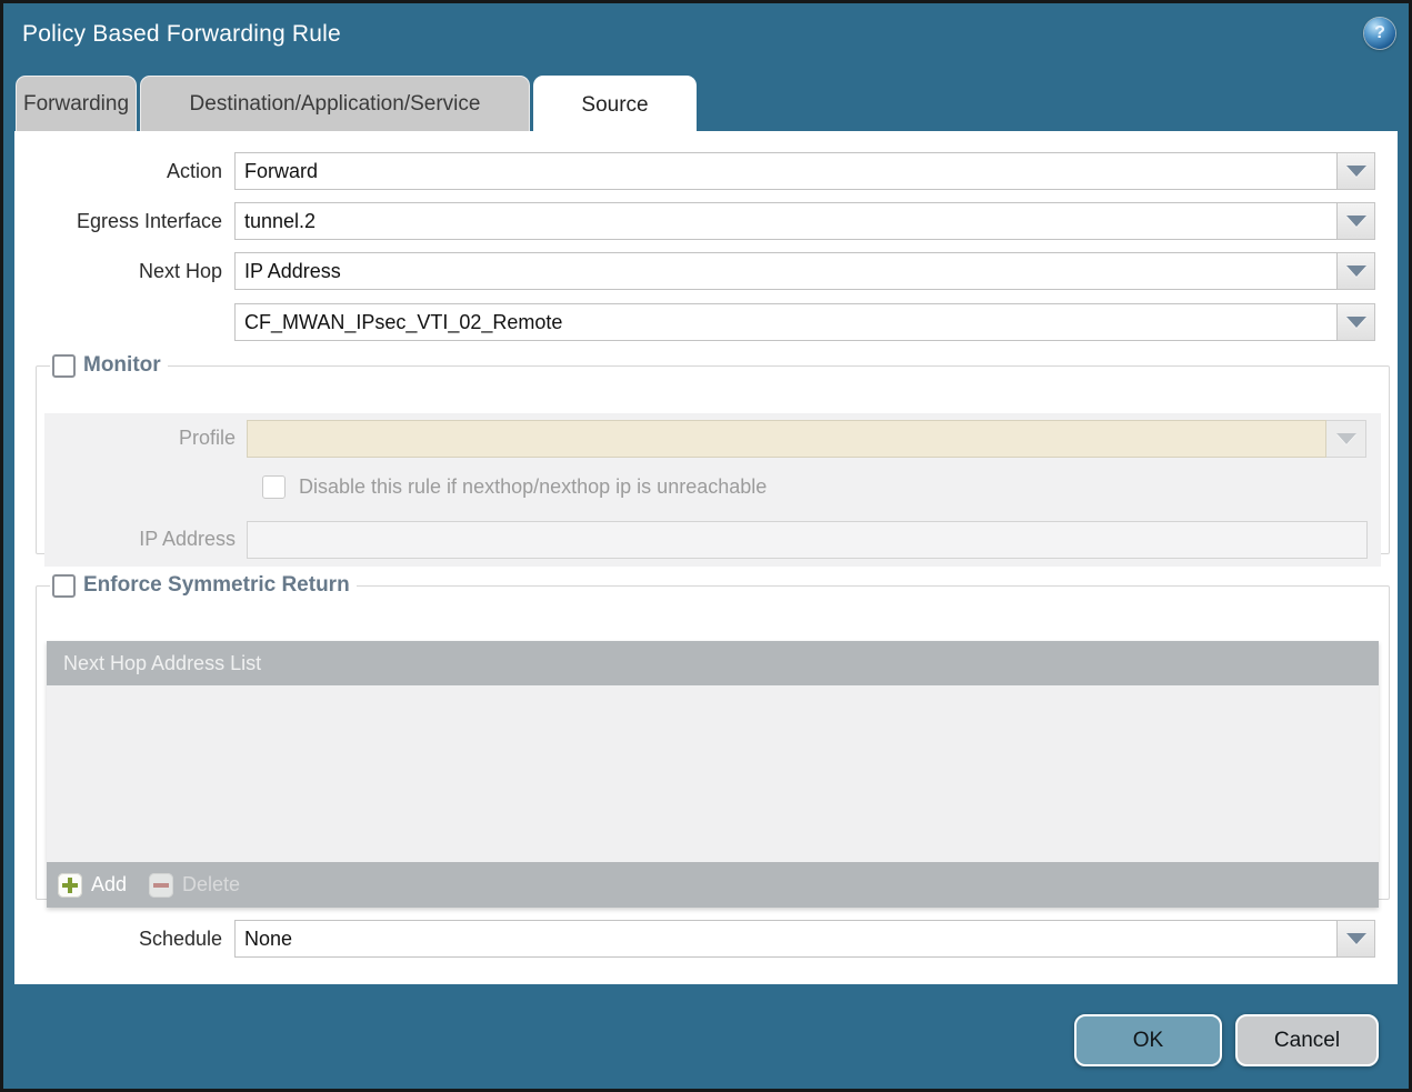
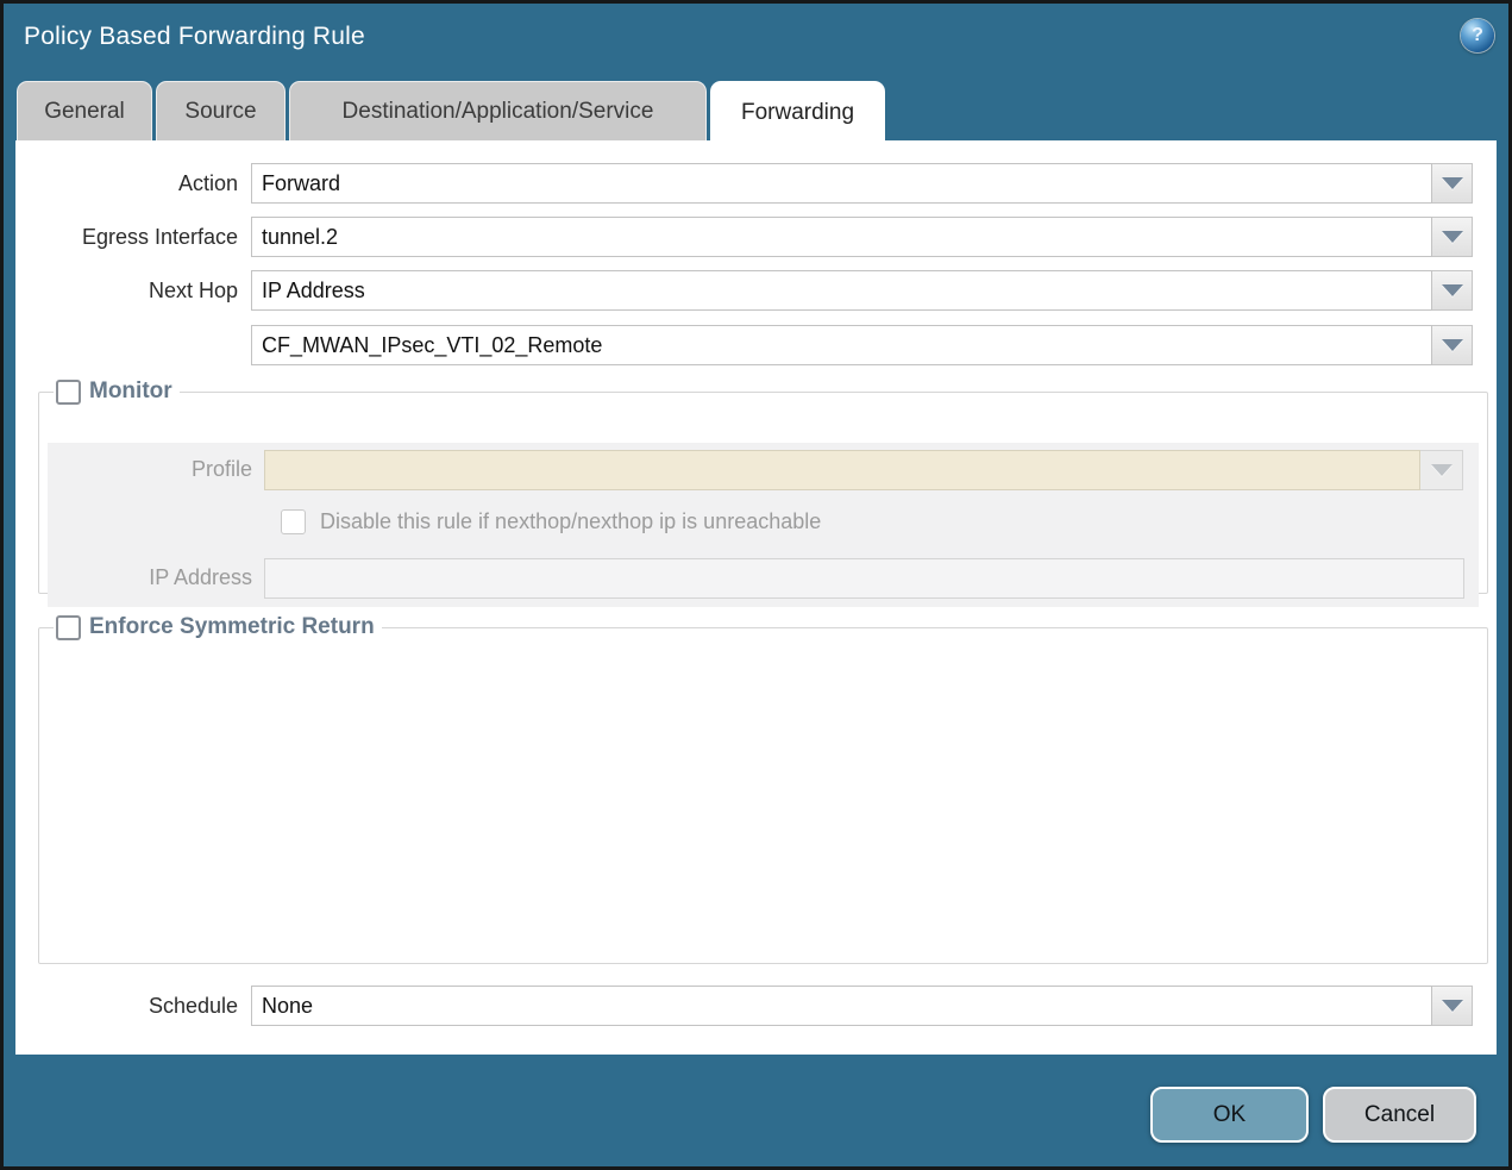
  Policy Based Forwarding Rule
  ?
+ General
- Forwarding
+ Source
  Destination/Application/Service
- Source
+ Forwarding
  Action
  Forward
  Egress Interface
  tunnel.2
  Next Hop
  IP Address
  CF_MWAN_IPsec_VTI_02_Remote
  Monitor
  Profile
  Disable this rule if nexthop/nexthop ip is unreachable
  IP Address
  Enforce Symmetric Return
- Next Hop Address List
- Add
- Delete
  Schedule
  None
  OK
  Cancel
